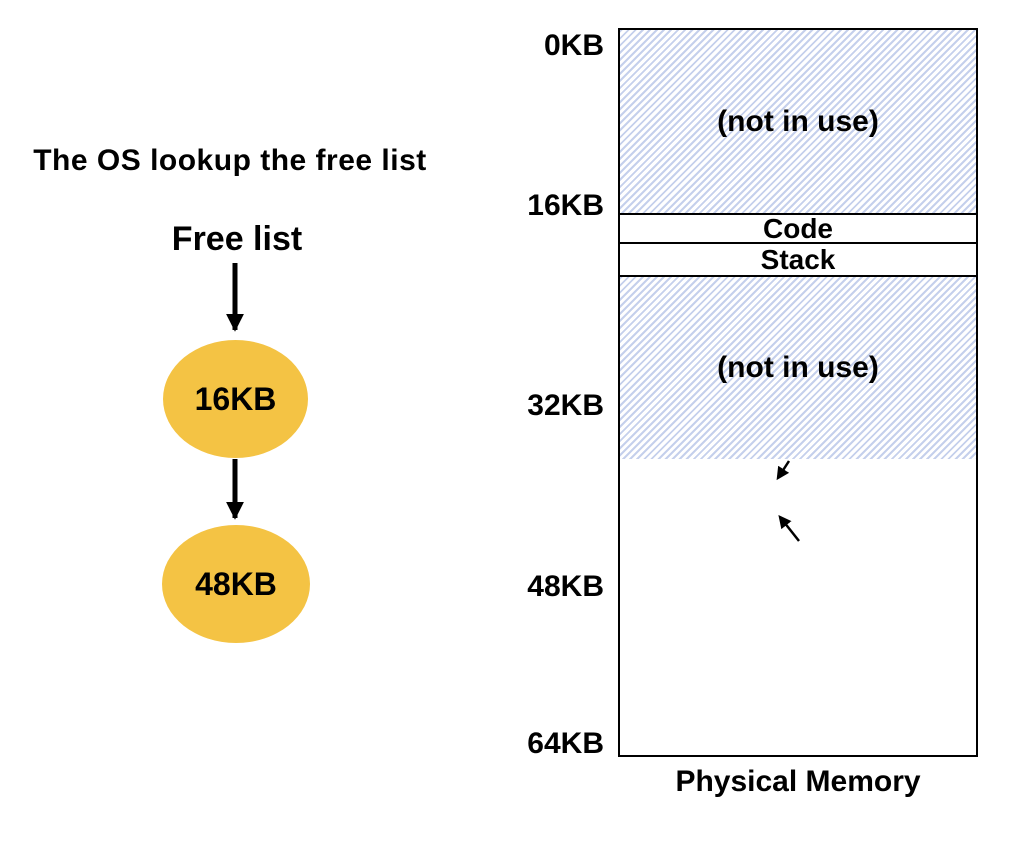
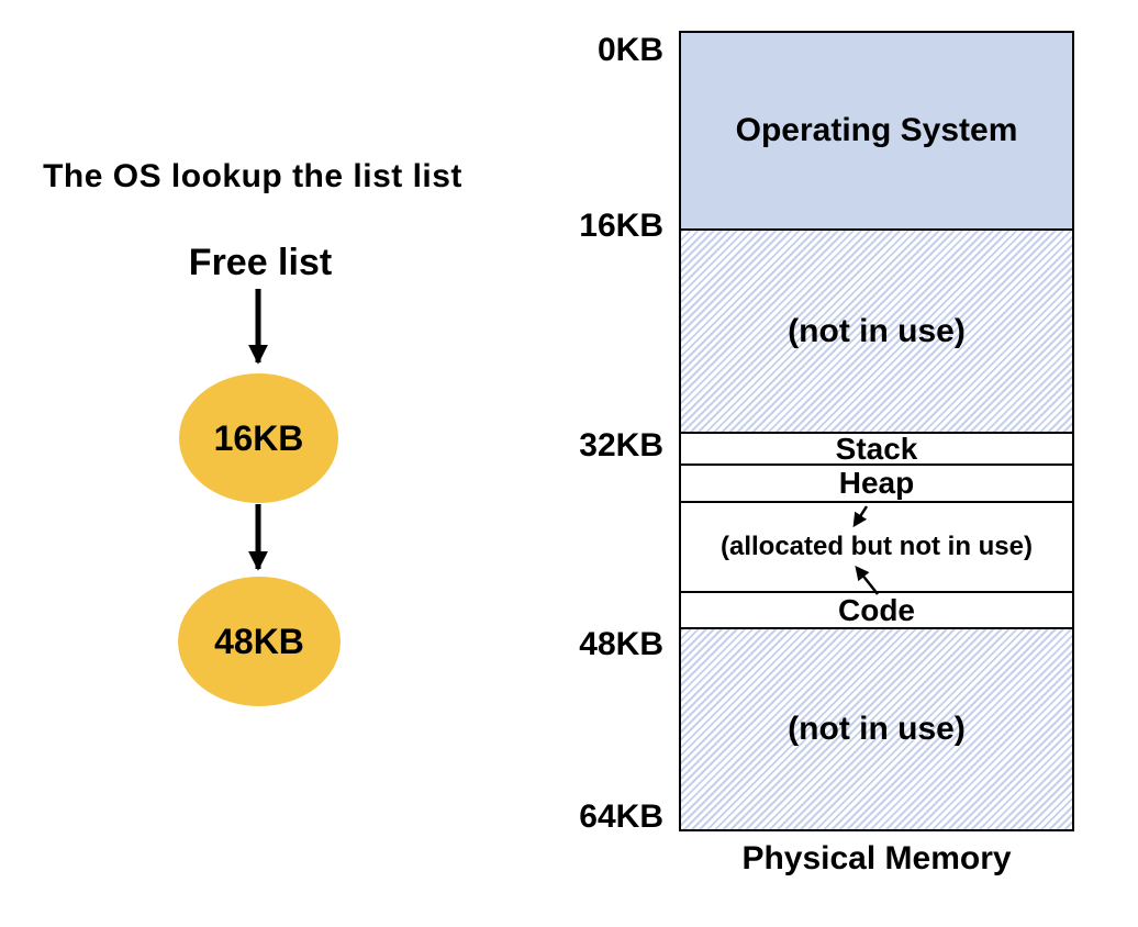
- The OS lookup the free list
+ The OS lookup the list list
  Free list
  16KB
  48KB
  0KB
  16KB
  32KB
  48KB
  64KB
+ Operating System
  (not in use)
- Code
+ Stack
+ Heap
+ (allocated but not in use)
- Stack
+ Code
  (not in use)
  Physical Memory
